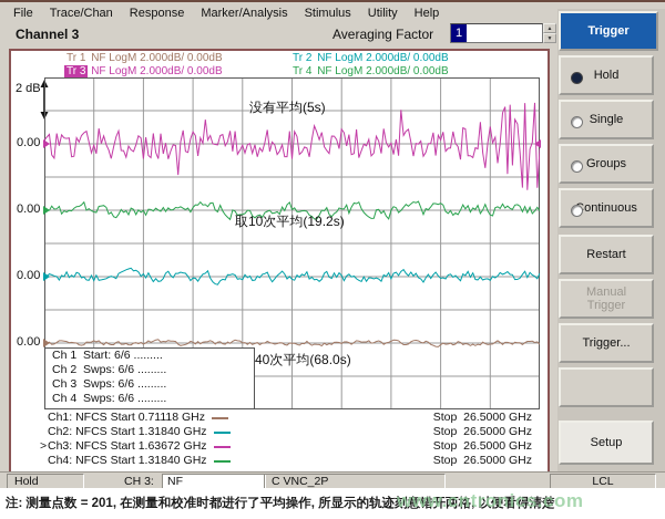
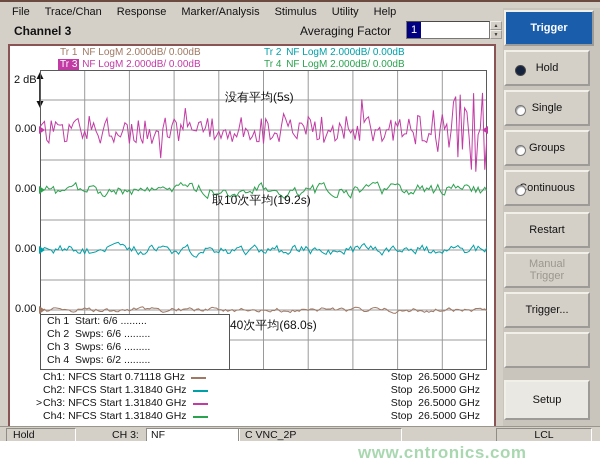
  File
  Trace/Chan
  Response
  Marker/Analysis
  Stimulus
  Utility
  Help
  Channel 3
  Averaging Factor
  1
  Tr 1 NF LogM 2.000dB/ 0.00dB
  Tr 2 NF LogM 2.000dB/ 0.00dB
  Tr 3 NF LogM 2.000dB/ 0.00dB
  Tr 4 NF LogM 2.000dB/ 0.00dB
  2 dB
  0.00
  0.00
  0.00
  0.00
  没有平均(5s)
  取10次平均(19.2s)
  40次平均(68.0s)
  Ch 1 Start: 6/6 .........
  Ch 2 Swps: 6/6 .........
  Ch 3 Swps: 6/6 .........
- Ch 4 Swps: 6/6 .........
+ Ch 4 Swps: 6/2 .........
  Ch1: NFCS Start 0.71118 GHz
  Stop 26.5000 GHz
  Ch2: NFCS Start 1.31840 GHz
  Stop 26.5000 GHz
  >
- Ch3: NFCS Start 1.63672 GHz
+ Ch3: NFCS Start 1.31840 GHz
  Stop 26.5000 GHz
  Ch4: NFCS Start 1.31840 GHz
  Stop 26.5000 GHz
  Trigger
  Hold
  Single
  Groups
  ontinuous
  Restart
  Manual
  Trigger
  Trigger...
  Setup
  Hold
  CH 3:
  NF
  C VNC_2P
  LCL
- 注: 测量点数 = 201, 在测量和校准时都进行了平均操作, 所显示的轨迹刻意错开两格, 以便看得清楚
  www.cntronics.com
